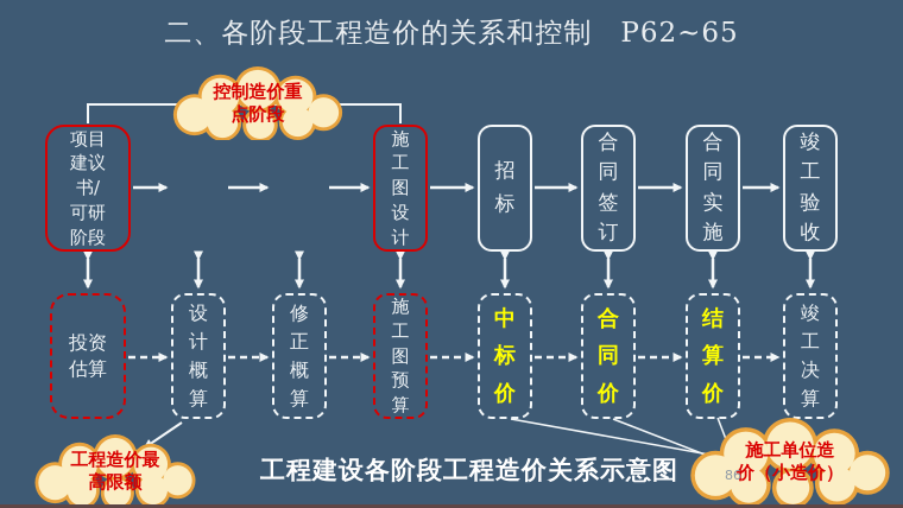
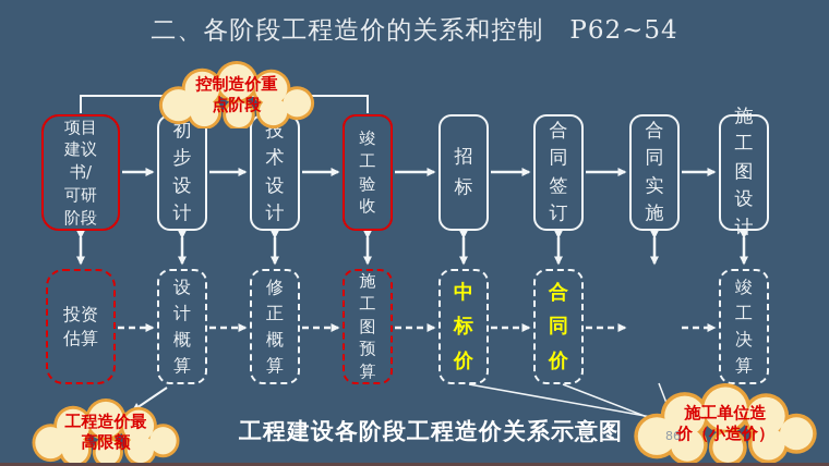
- 二、各阶段工程造价的关系和控制 P62~65
+ 二、各阶段工程造价的关系和控制 P62~54
  项目建议书/可研阶段
+ 初步设计
+ 技术设计
- 施工图设计
+ 竣工验收
  招标
  合同签订
  合同实施
- 竣工验收
+ 施工图设计
  投资估算
  设计概算
  修正概算
  施工图预算
  中标价
  合同价
- 结算价
  竣工决算
  控制造价重
  点阶段
  工程造价最
  高限额
  施工单位造
  价（小造价）
  工程建设各阶段工程造价关系示意图
  86
